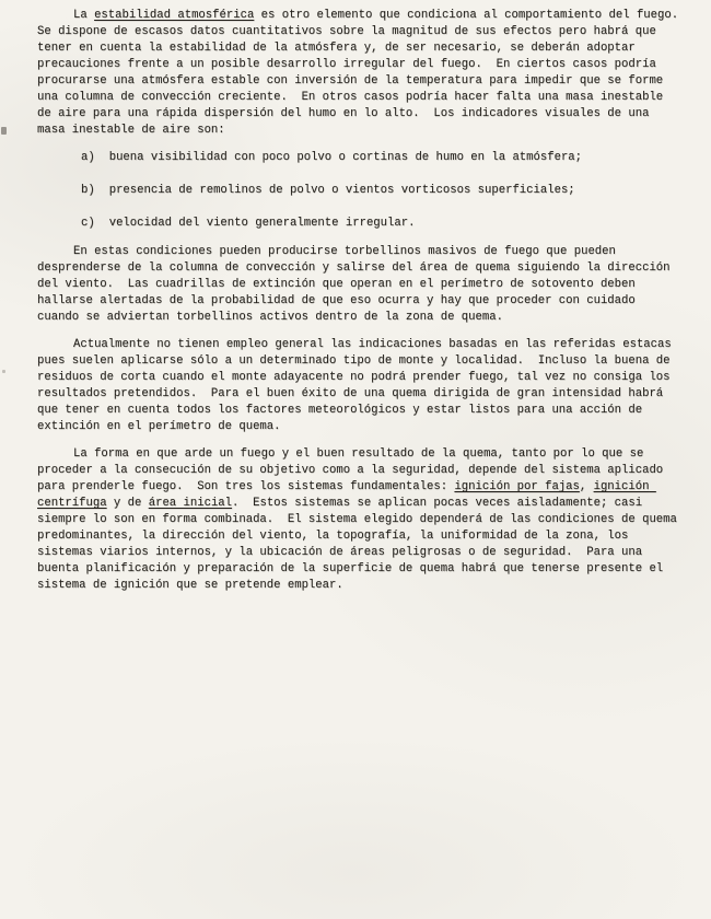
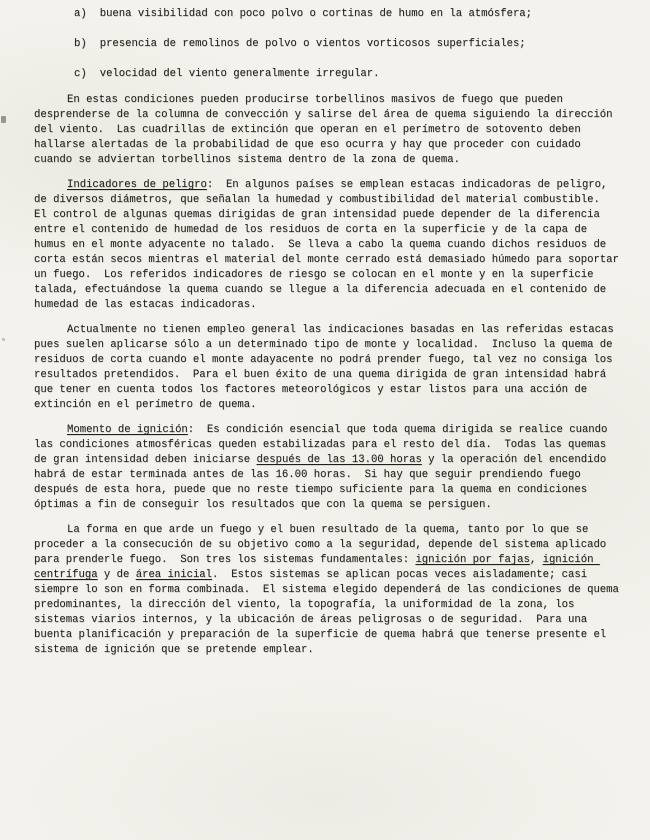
- La estabilidad atmosférica es otro elemento que condiciona al comportamiento del fuego. Se dispone de escasos datos cuantitativos sobre la magnitud de sus efectos pero habrá que tener en cuenta la estabilidad de la atmósfera y, de ser necesario, se deberán adoptar precauciones frente a un posible desarrollo irregular del fuego. En ciertos casos podría procurarse una atmósfera estable con inversión de la temperatura para impedir que se forme una columna de convección creciente. En otros casos podría hacer falta una masa inestable de aire para una rápida dispersión del humo en lo alto. Los indicadores visuales de una masa inestable de aire son:
  a)
  buena visibilidad con poco polvo o cortinas de humo en la atmósfera;
  b)
  presencia de remolinos de polvo o vientos vorticosos superficiales;
  c)
  velocidad del viento generalmente irregular.
- En estas condiciones pueden producirse torbellinos masivos de fuego que pueden desprenderse de la columna de convección y salirse del área de quema siguiendo la dirección del viento. Las cuadrillas de extinción que operan en el perímetro de sotovento deben hallarse alertadas de la probabilidad de que eso ocurra y hay que proceder con cuidado cuando se adviertan torbellinos activos dentro de la zona de quema.
+ En estas condiciones pueden producirse torbellinos masivos de fuego que pueden desprenderse de la columna de convección y salirse del área de quema siguiendo la dirección del viento. Las cuadrillas de extinción que operan en el perímetro de sotovento deben hallarse alertadas de la probabilidad de que eso ocurra y hay que proceder con cuidado cuando se adviertan torbellinos sistema dentro de la zona de quema.
+ Indicadores de peligro: En algunos países se emplean estacas indicadoras de peligro, de diversos diámetros, que señalan la humedad y combustibilidad del material combustible. El control de algunas quemas dirigidas de gran intensidad puede depender de la diferencia entre el contenido de humedad de los residuos de corta en la superficie y de la capa de humus en el monte adyacente no talado. Se lleva a cabo la quema cuando dichos residuos de corta están secos mientras el material del monte cerrado está demasiado húmedo para soportar un fuego. Los referidos indicadores de riesgo se colocan en el monte y en la superficie talada, efectuándose la quema cuando se llegue a la diferencia adecuada en el contenido de humedad de las estacas indicadoras.
- Actualmente no tienen empleo general las indicaciones basadas en las referidas estacas pues suelen aplicarse sólo a un determinado tipo de monte y localidad. Incluso la buena de residuos de corta cuando el monte adayacente no podrá prender fuego, tal vez no consiga los resultados pretendidos. Para el buen éxito de una quema dirigida de gran intensidad habrá que tener en cuenta todos los factores meteorológicos y estar listos para una acción de extinción en el perímetro de quema.
+ Actualmente no tienen empleo general las indicaciones basadas en las referidas estacas pues suelen aplicarse sólo a un determinado tipo de monte y localidad. Incluso la quema de residuos de corta cuando el monte adayacente no podrá prender fuego, tal vez no consiga los resultados pretendidos. Para el buen éxito de una quema dirigida de gran intensidad habrá que tener en cuenta todos los factores meteorológicos y estar listos para una acción de extinción en el perímetro de quema.
+ Momento de ignición: Es condición esencial que toda quema dirigida se realice cuando las condiciones atmosféricas queden estabilizadas para el resto del día. Todas las quemas de gran intensidad deben iniciarse después de las 13.00 horas y la operación del encendido habrá de estar terminada antes de las 16.00 horas. Si hay que seguir prendiendo fuego después de esta hora, puede que no reste tiempo suficiente para la quema en condiciones óptimas a fin de conseguir los resultados que con la quema se persiguen.
  La forma en que arde un fuego y el buen resultado de la quema, tanto por lo que se proceder a la consecución de su objetivo como a la seguridad, depende del sistema aplicado para prenderle fuego. Son tres los sistemas fundamentales: ignición por fajas, ignición centrífuga y de área inicial. Estos sistemas se aplican pocas veces aisladamente; casi siempre lo son en forma combinada. El sistema elegido dependerá de las condiciones de quema predominantes, la dirección del viento, la topografía, la uniformidad de la zona, los sistemas viarios internos, y la ubicación de áreas peligrosas o de seguridad. Para una buenta planificación y preparación de la superficie de quema habrá que tenerse presente el sistema de ignición que se pretende emplear.
